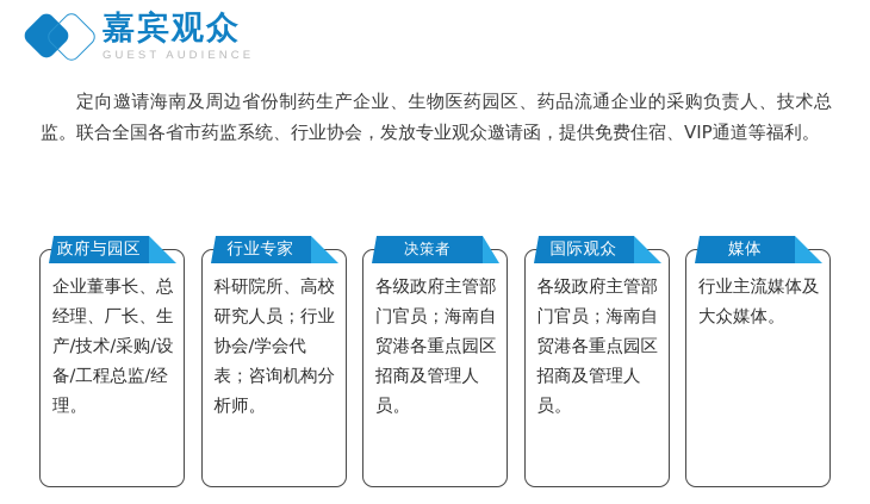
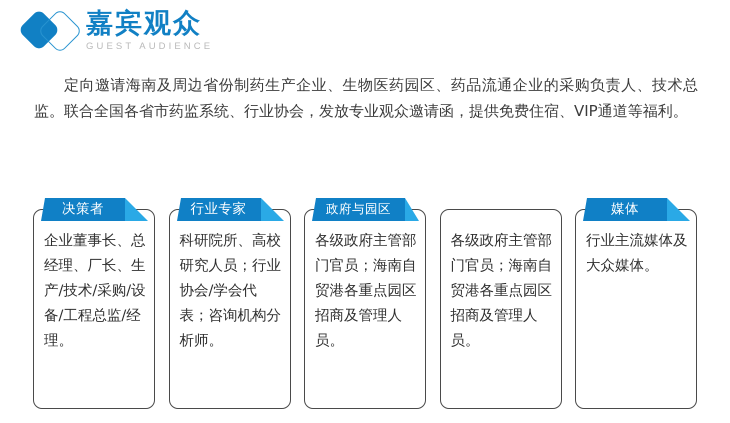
  嘉宾观众
  GUEST AUDIENCE
  定向邀请海南及周边省份制药生产企业、生物医药园区、药品流通企业的采购负责人、技术总监。联合全国各省市药监系统、行业协会，发放专业观众邀请函，提供免费住宿、VIP通道等福利。
- 政府与园区
+ 决策者
  企业董事长、总经理、厂长、生产/技术/采购/设备/工程总监/经理。
  行业专家
  科研院所、高校研究人员；行业协会/学会代表；咨询机构分析师。
- 决策者
+ 政府与园区
  各级政府主管部门官员；海南自贸港各重点园区招商及管理人员。
- 国际观众
  各级政府主管部门官员；海南自贸港各重点园区招商及管理人员。
  媒体
  行业主流媒体及大众媒体。
